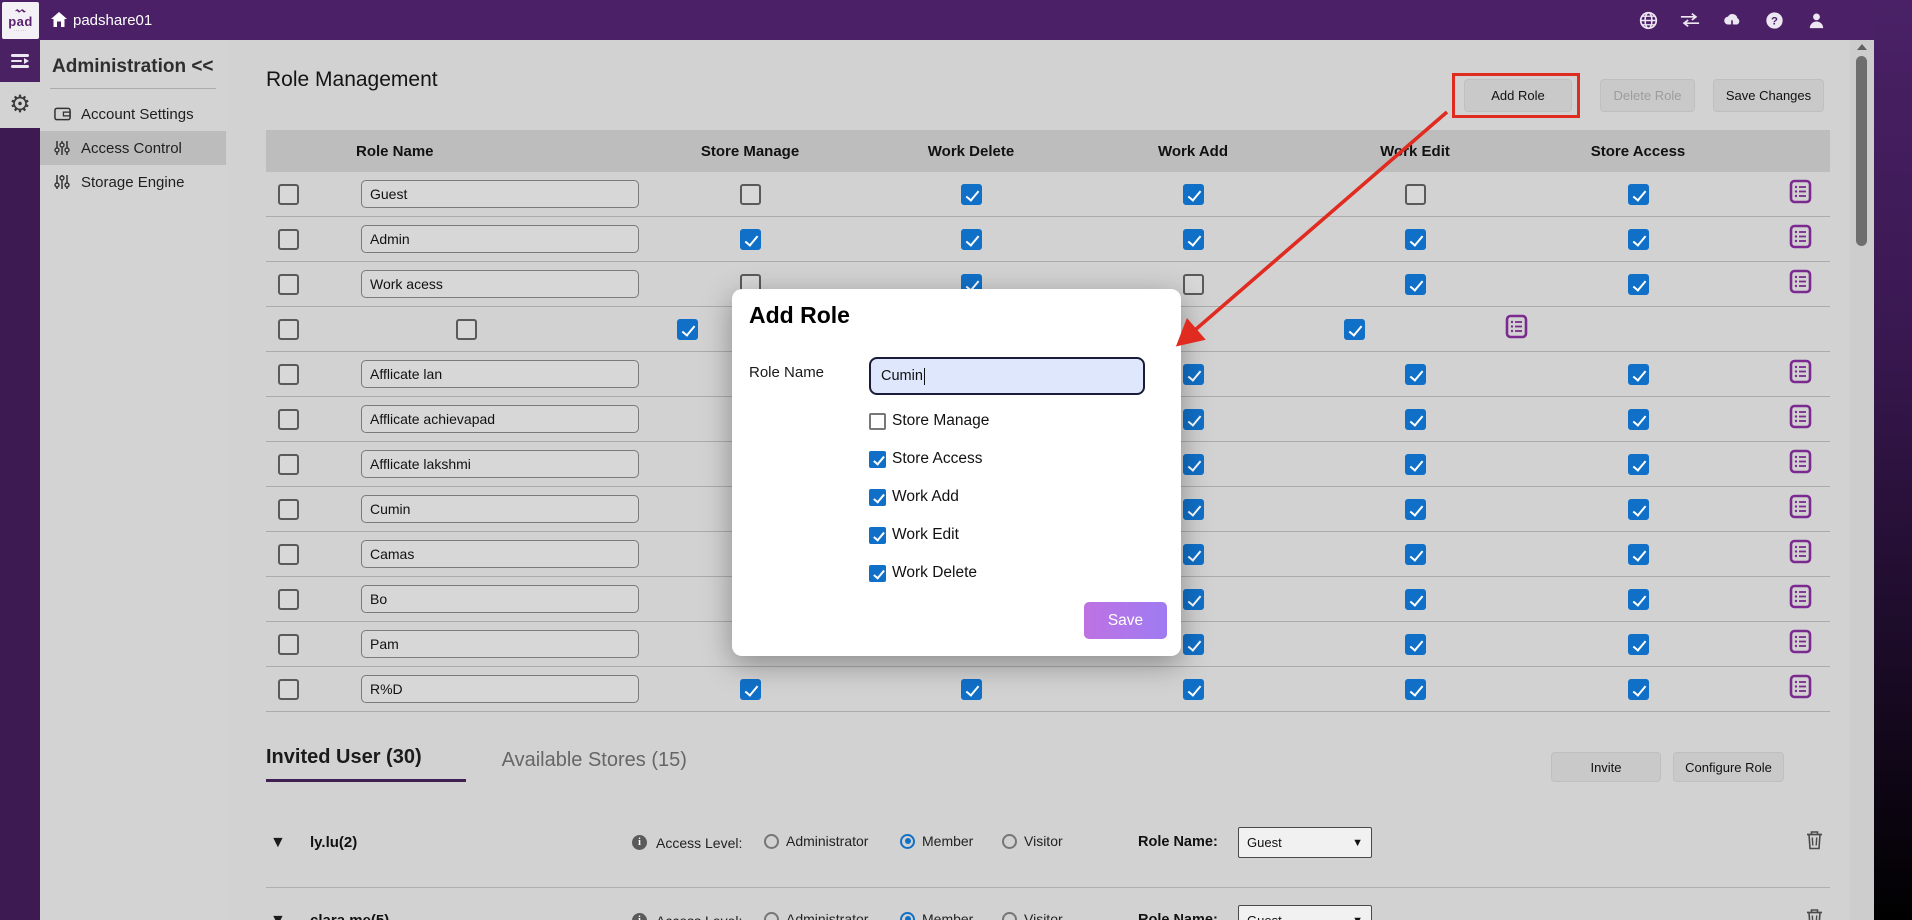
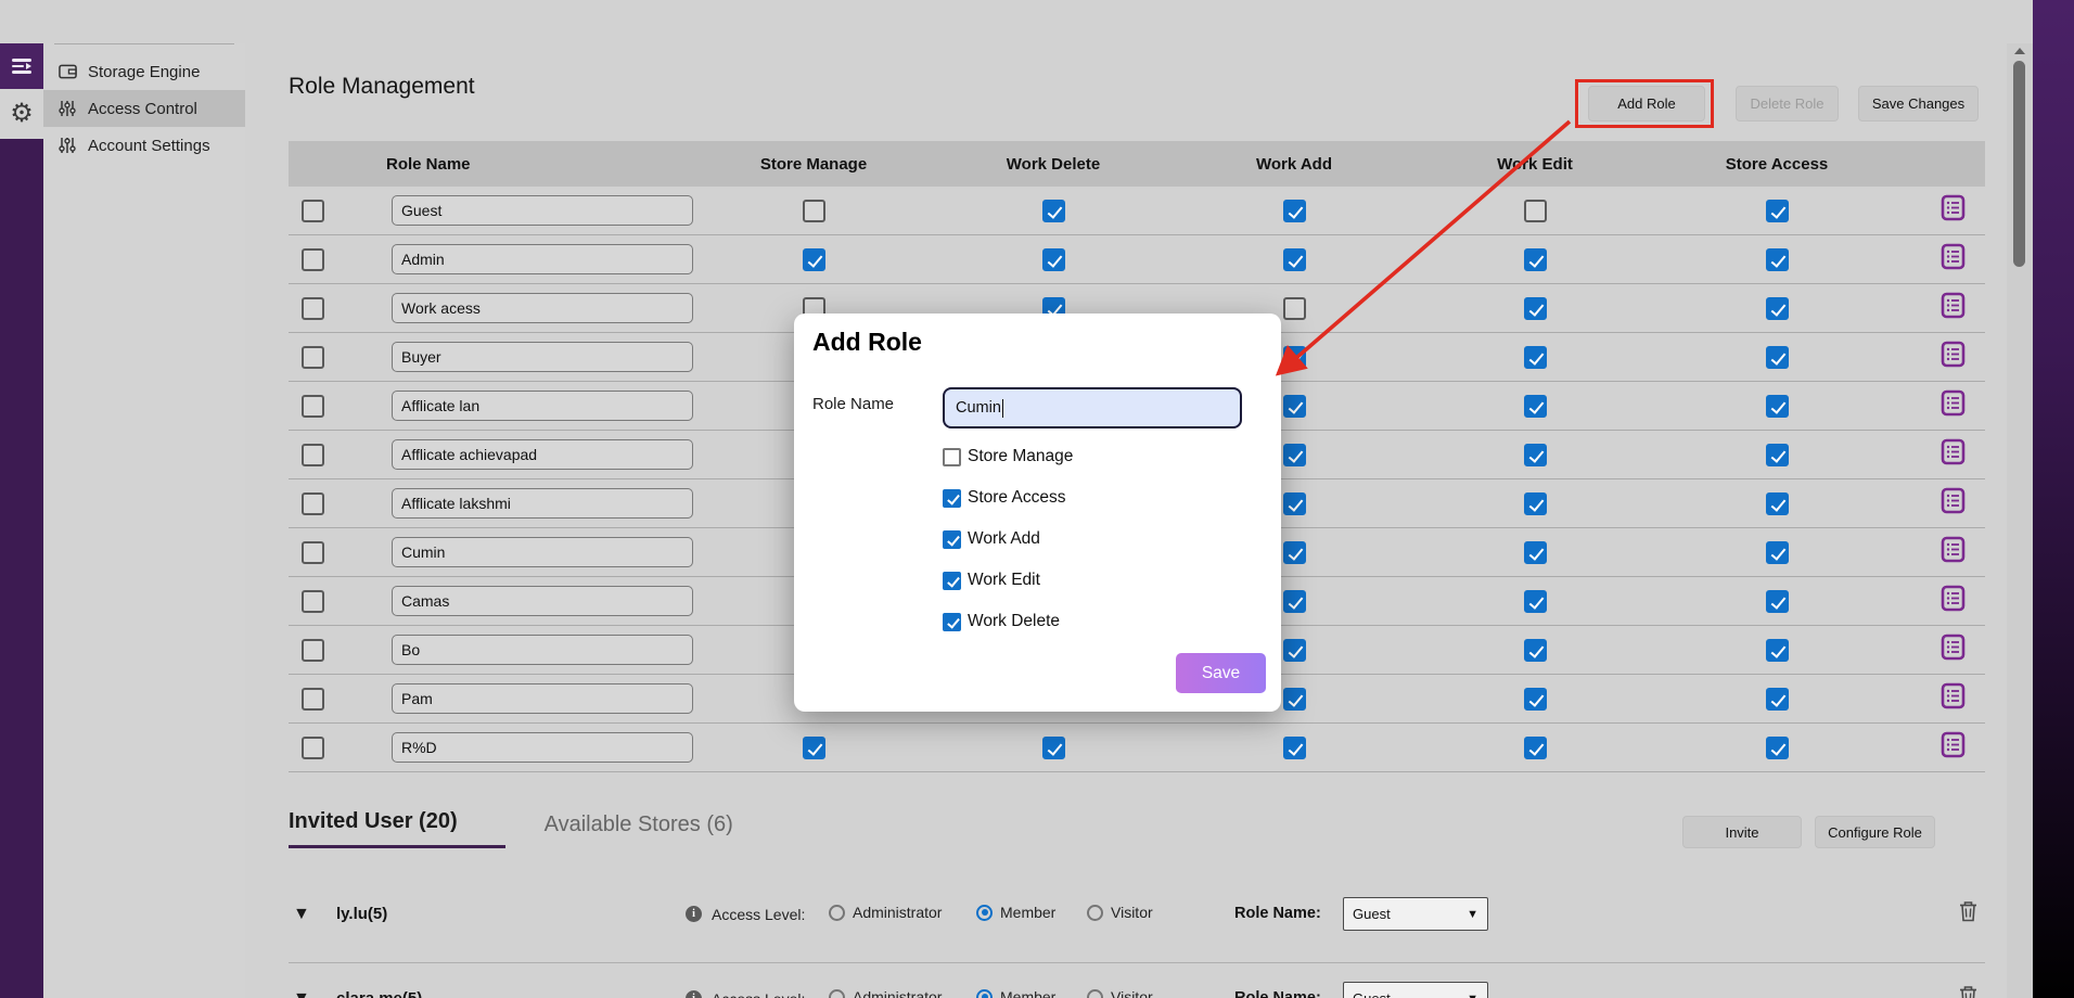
- 〰
- pad
- padshare01
- ?
  ⚙
- Administration <<
- Account Settings
+ Storage Engine
  Access Control
- Storage Engine
+ Account Settings
  Role Management
  Add Role
  Delete Role
  Save Changes
  Role Name
  Store Manage
  Work Delete
  Work Add
  Work Edit
  Store Access
  Guest
  Admin
  Work acess
+ Buyer
  Afflicate lan
  Afflicate achievapad
  Afflicate lakshmi
  Cumin
  Camas
  Bo
  Pam
  R%D
- Invited User (30)
+ Invited User (20)
- Available Stores (15)
+ Available Stores (6)
  Invite
  Configure Role
  ▼
- ly.lu(2)
+ ly.lu(5)
  i
  Access Level:
  Administrator
  Member
  Visitor
  Role Name:
  Guest
  ▼
  Administrator
  Member
  Visitor
  Add Role
  Role Name
  Cumin
  Store Manage
  Store Access
  Work Add
  Work Edit
  Work Delete
  Save
